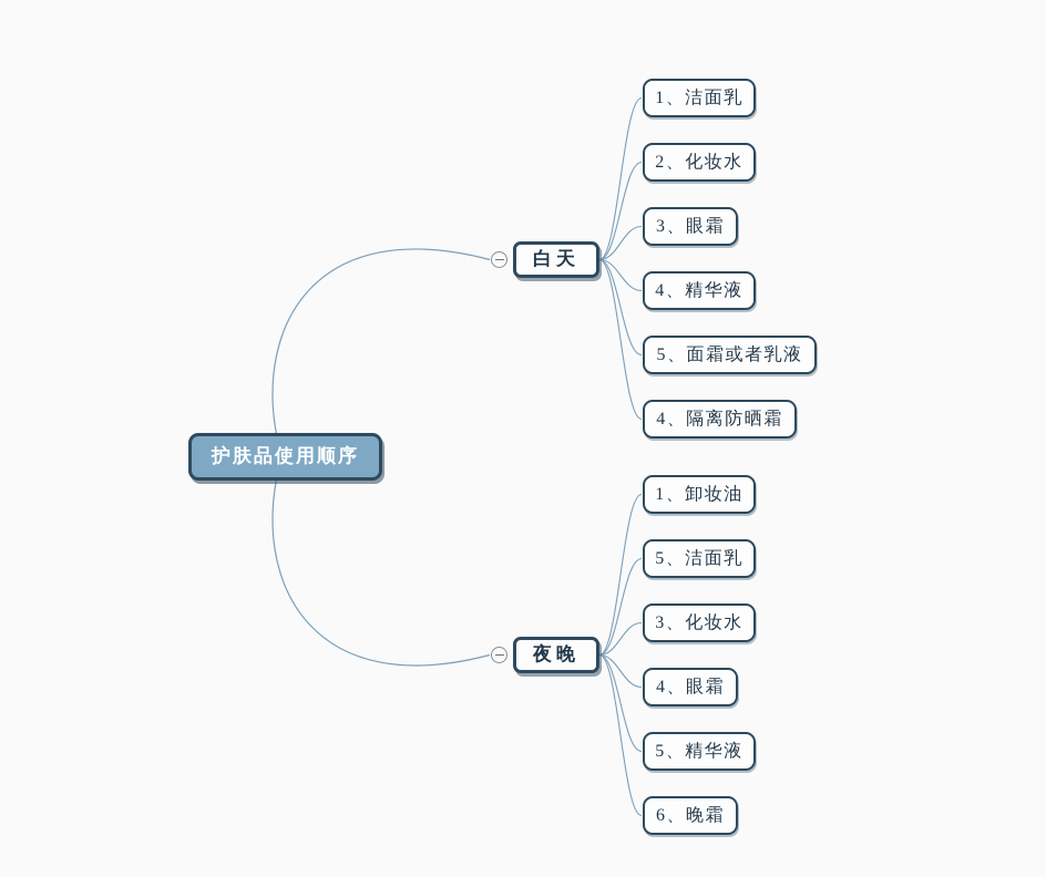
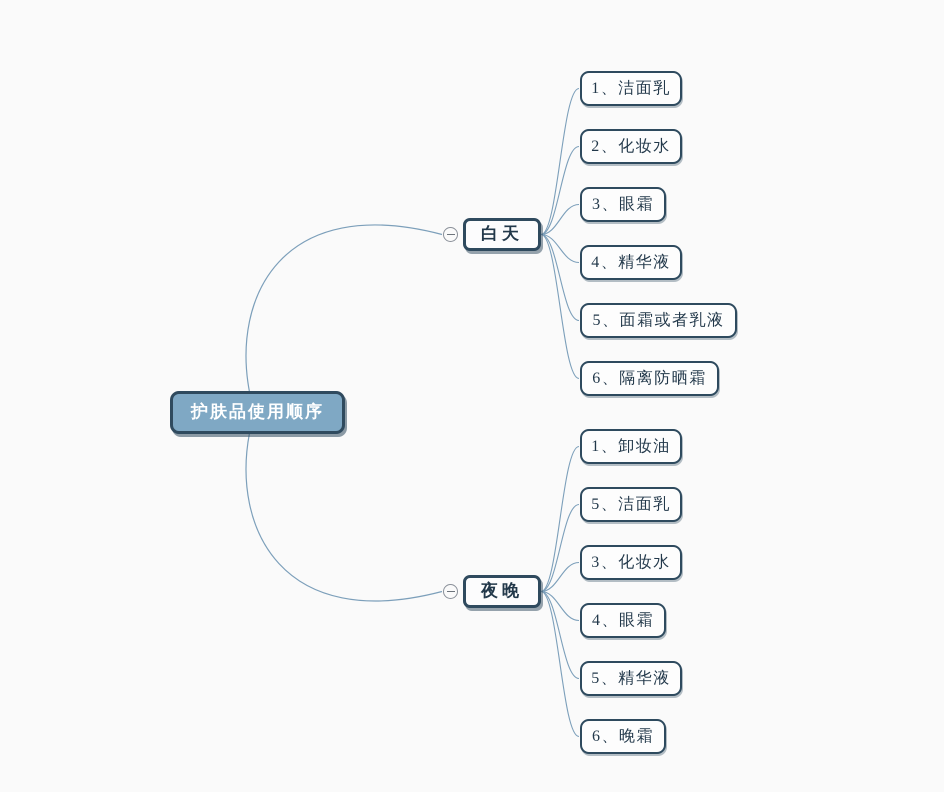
  护肤品使用顺序
  白天
  1、洁面乳
  2、化妆水
  3、眼霜
  4、精华液
  5、面霜或者乳液
- 4、隔离防晒霜
+ 6、隔离防晒霜
  夜晚
  1、卸妆油
  5、洁面乳
  3、化妆水
  4、眼霜
  5、精华液
  6、晚霜
